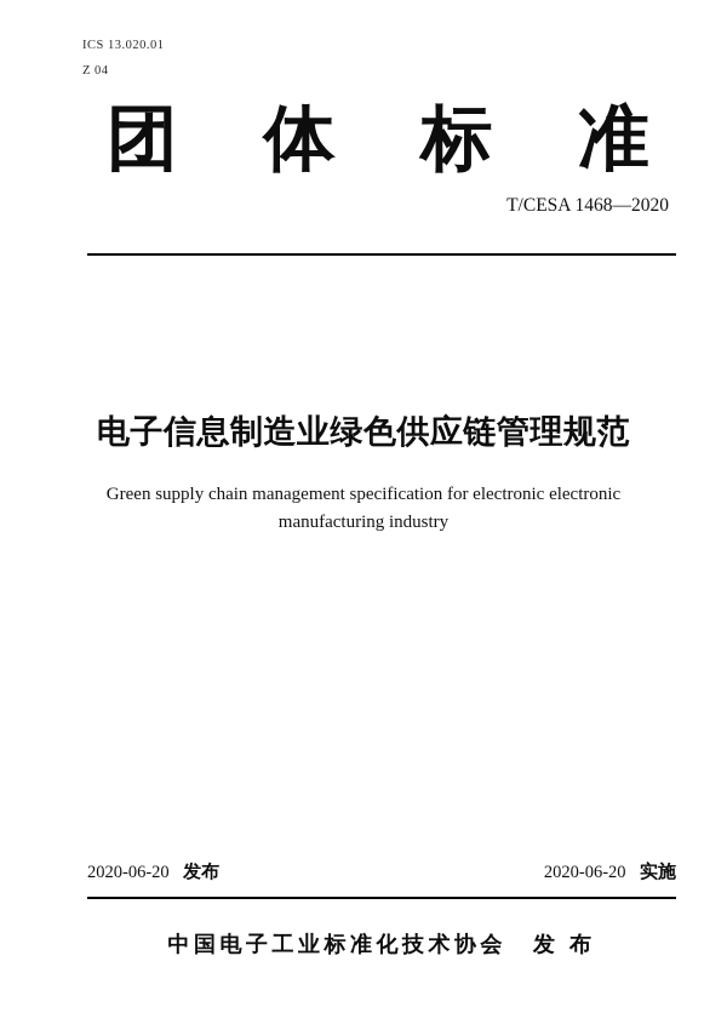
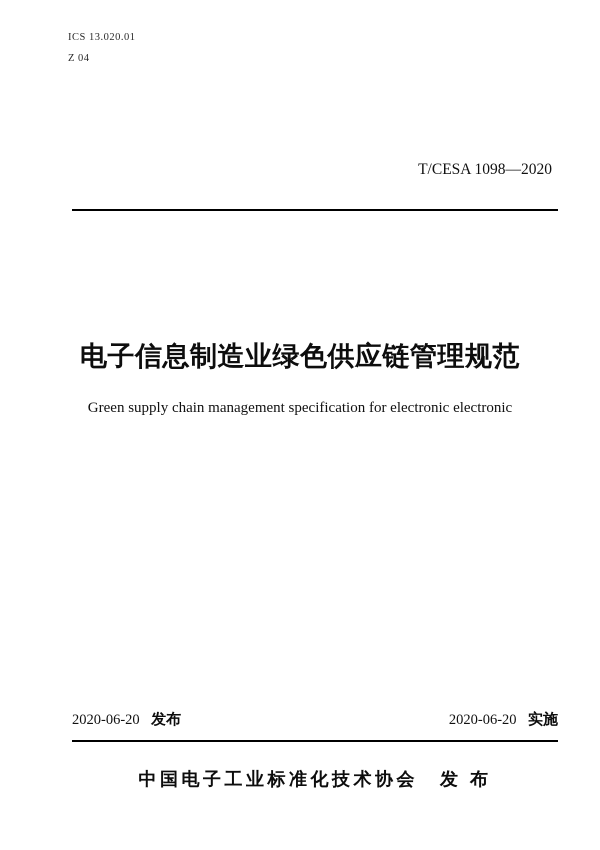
  ICS 13.020.01
  Z 04
- 团
- 体
- 标
- 准
- T/CESA 1468—2020
+ T/CESA 1098—2020
  电子信息制造业绿色供应链管理规范
  Green supply chain management specification for electronic electronic
- manufacturing industry
  2020-06-20 发布
  2020-06-20 实施
  中国电子工业标准化技术协会 发 布
